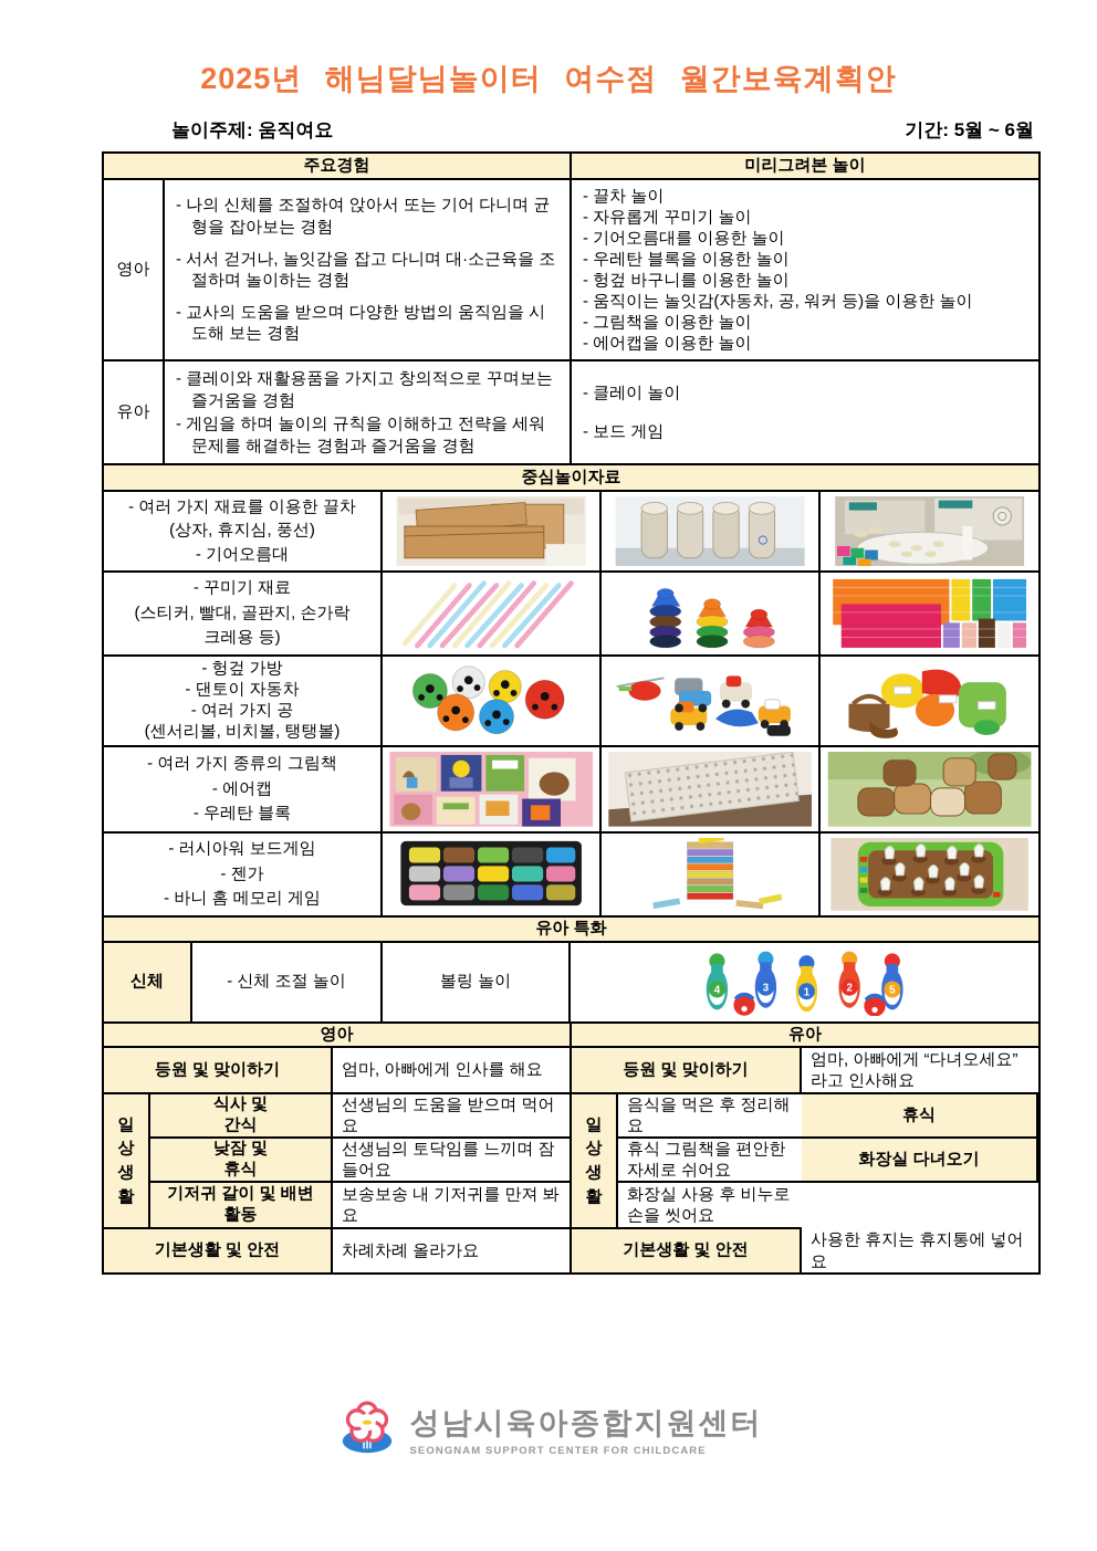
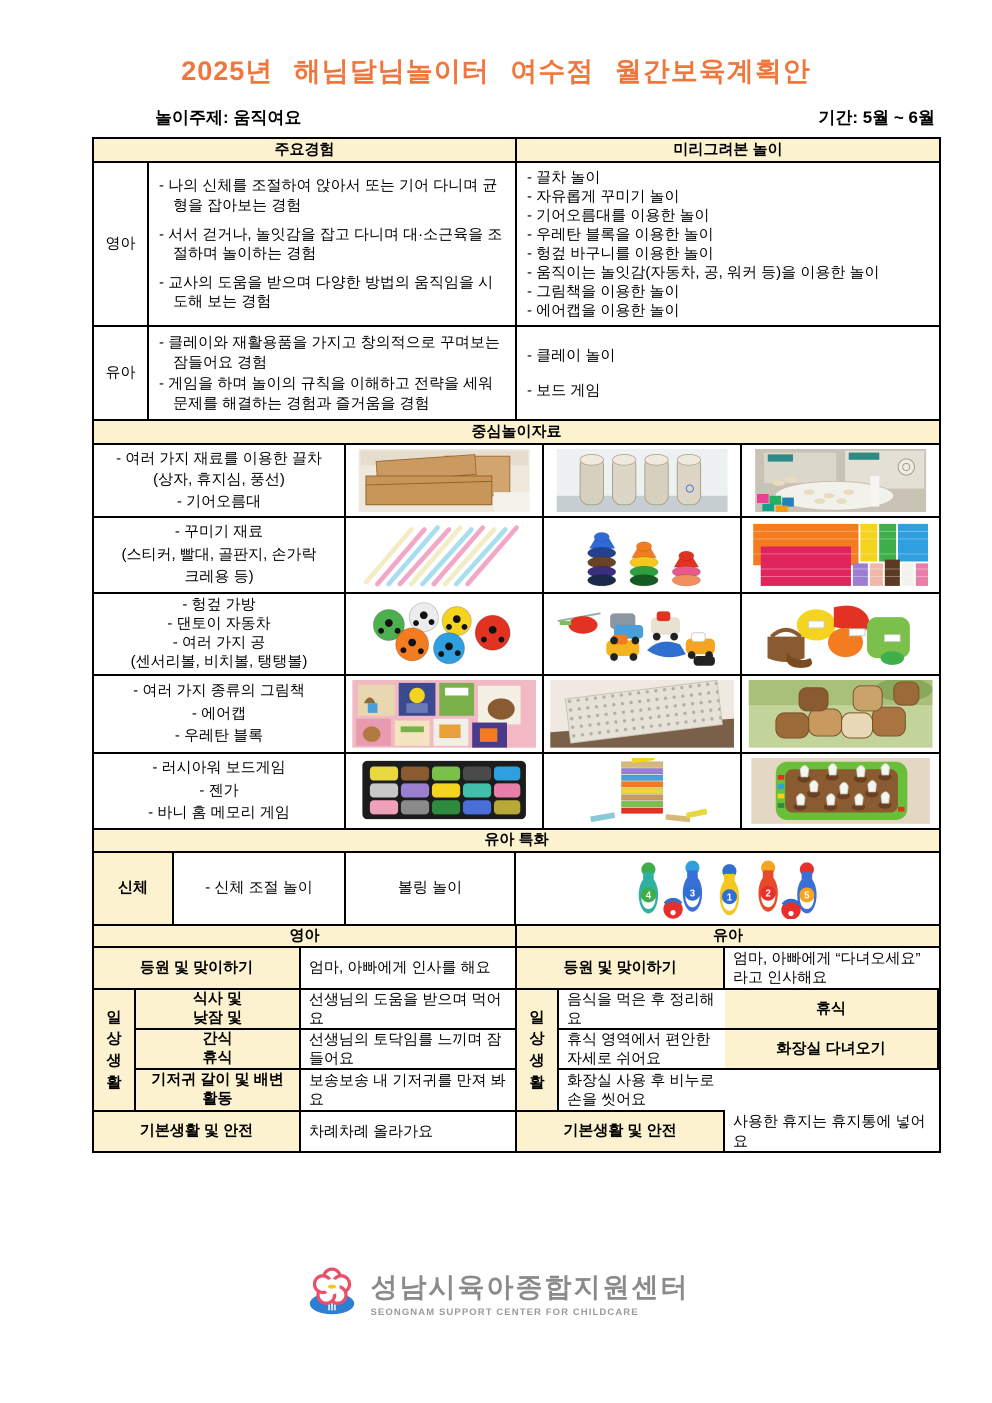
  2025년 해님달님놀이터 여수점 월간보육계획안
  놀이주제: 움직여요
  기간: 5월 ~ 6월
  주요경험
  미리그려본 놀이
  영아
  - 나의 신체를 조절하여 앉아서 또는 기어 다니며 균형을 잡아보는 경험
  - 서서 걷거나, 놀잇감을 잡고 다니며 대·소근육을 조절하며 놀이하는 경험
  - 교사의 도움을 받으며 다양한 방법의 움직임을 시도해 보는 경험
  - 끌차 놀이
  - 자유롭게 꾸미기 놀이
  - 기어오름대를 이용한 놀이
  - 우레탄 블록을 이용한 놀이
  - 헝겊 바구니를 이용한 놀이
  - 움직이는 놀잇감(자동차, 공, 워커 등)을 이용한 놀이
  - 그림책을 이용한 놀이
  - 에어캡을 이용한 놀이
  유아
- - 클레이와 재활용품을 가지고 창의적으로 꾸며보는 즐거움을 경험
+ - 클레이와 재활용품을 가지고 창의적으로 꾸며보는 잠들어요 경험
  - 게임을 하며 놀이의 규칙을 이해하고 전략을 세워 문제를 해결하는 경험과 즐거움을 경험
  - 클레이 놀이
  - 보드 게임
  중심놀이자료
  - 여러 가지 재료를 이용한 끌차
  (상자, 휴지심, 풍선)
  - 기어오름대
  - 꾸미기 재료
  (스티커, 빨대, 골판지, 손가락
  크레용 등)
  - 헝겊 가방
  - 댄토이 자동차
  - 여러 가지 공
  (센서리볼, 비치볼, 탱탱볼)
  - 여러 가지 종류의 그림책
  - 에어캡
  - 우레탄 블록
  - 러시아워 보드게임
  - 젠가
  - 바니 홈 메모리 게임
  유아 특화
  신체
  - 신체 조절 놀이
  볼링 놀이
  4
  3
  1
  2
  5
  영아
  유아
  등원 및 맞이하기
  엄마, 아빠에게 인사를 해요
  일상생활
  식사 및
- 간식
+ 낮잠 및
  선생님의 도움을 받으며 먹어요
- 낮잠 및
+ 간식
  휴식
  선생님의 토닥임를 느끼며 잠들어요
  기저귀 갈이 및 배변
  활동
  보송보송 내 기저귀를 만져 봐요
  기본생활 및 안전
  차례차례 올라가요
  등원 및 맞이하기
  엄마, 아빠에게 “다녀오세요” 라고 인사해요
  일상생활
  음식을 먹은 후 정리해요
  휴식
- 휴식 그림책을 편안한 자세로 쉬어요
+ 휴식 영역에서 편안한 자세로 쉬어요
  화장실 다녀오기
  화장실 사용 후 비누로 손을 씻어요
  기본생활 및 안전
  사용한 휴지는 휴지통에 넣어요
  성남시육아종합지원센터
  SEONGNAM SUPPORT CENTER FOR CHILDCARE
